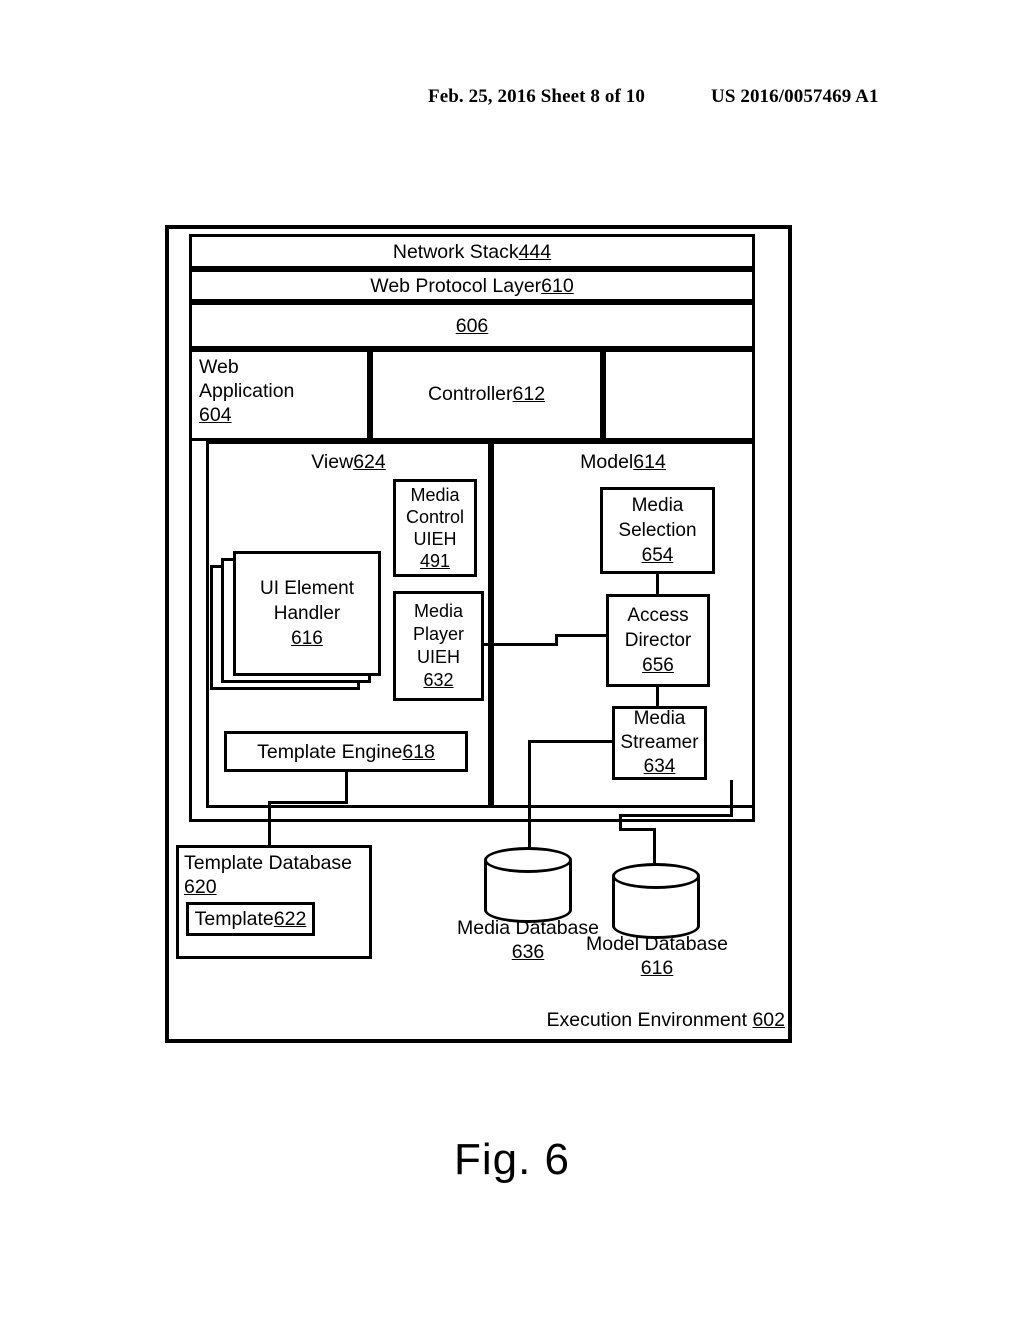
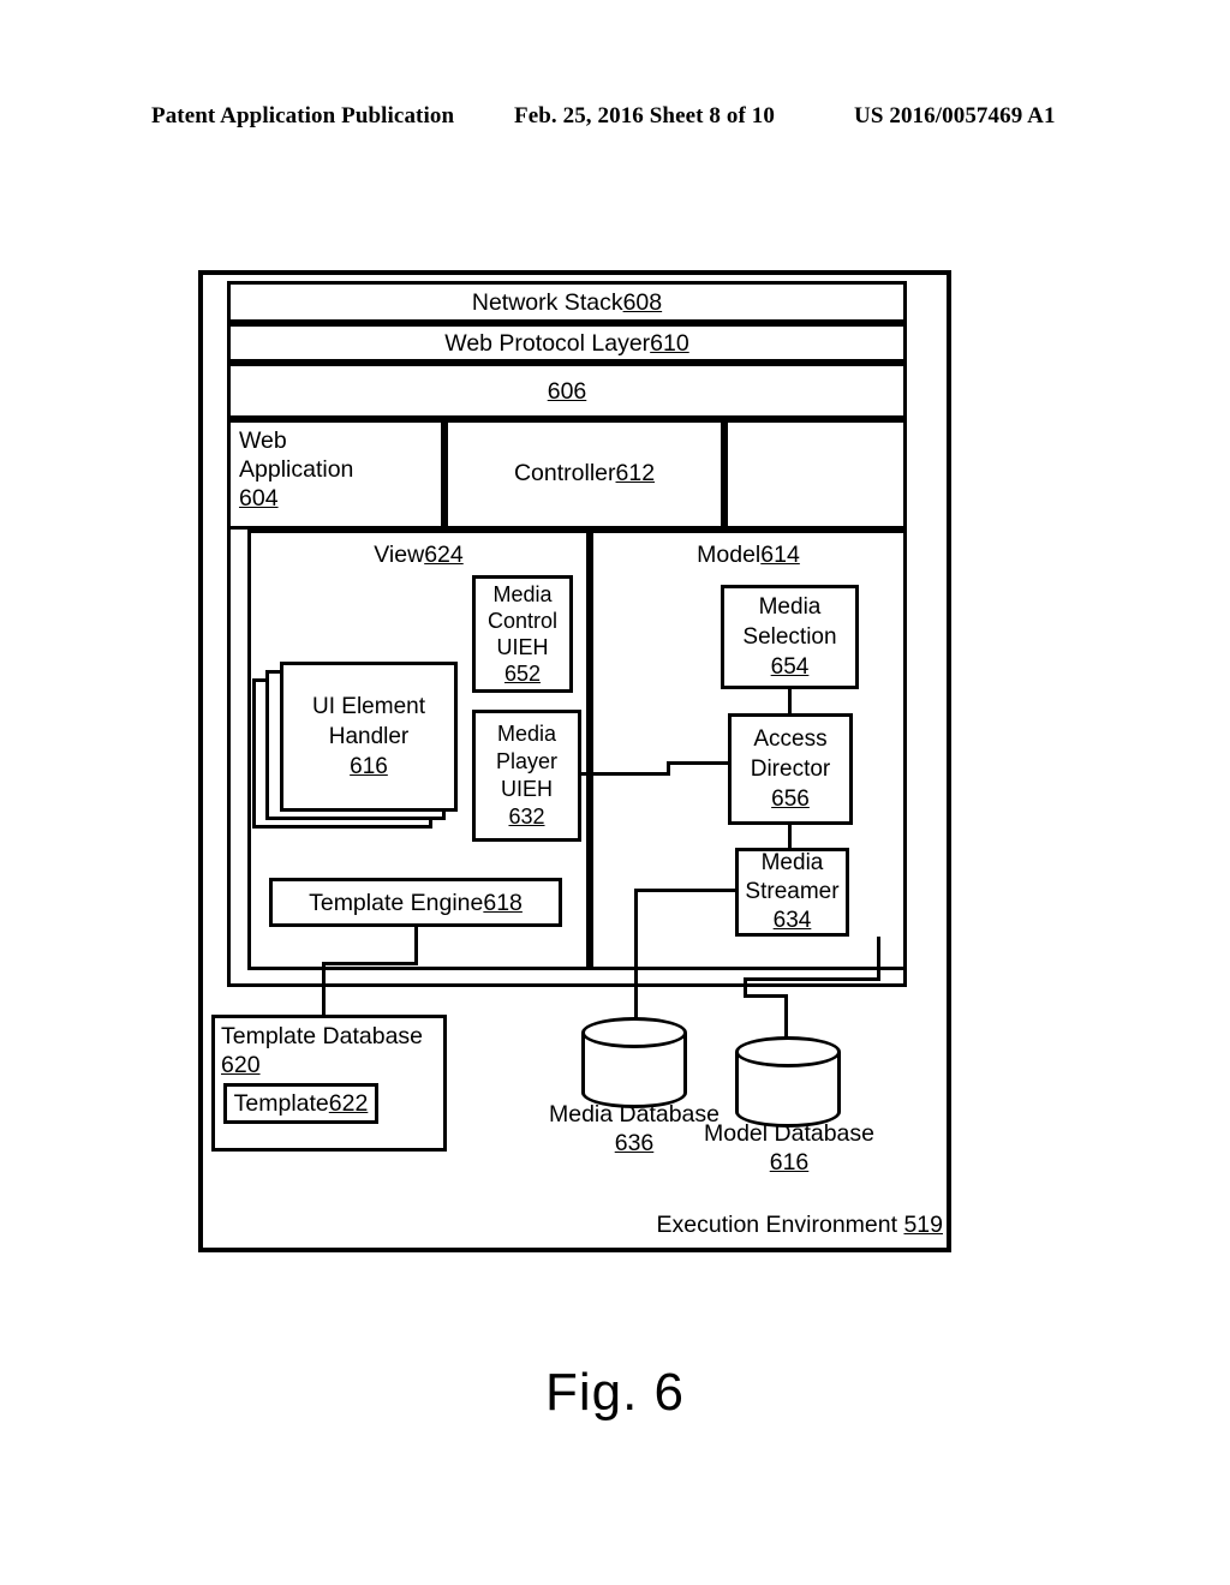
+ Patent Application Publication
  Feb. 25, 2016 Sheet 8 of 10
  US 2016/0057469 A1
  Network Stack
- 444
+ 608
  Web Protocol Layer
  610
  606
  Web
  Application
  604
  Controller
  612
  View
  624
  Model
  614
  Media
  Control
  UIEH
- 491
+ 652
  Media
  Player
  UIEH
  632
  UI Element
  Handler
  616
  Template Engine
  618
  Media
  Selection
  654
  Access
  Director
  656
  Media
  Streamer
  634
  Template Database
  620
  Template
  622
  Media Database
  636
  Model Database
  616
- Execution Environment 602
+ Execution Environment 519
  Fig. 6
